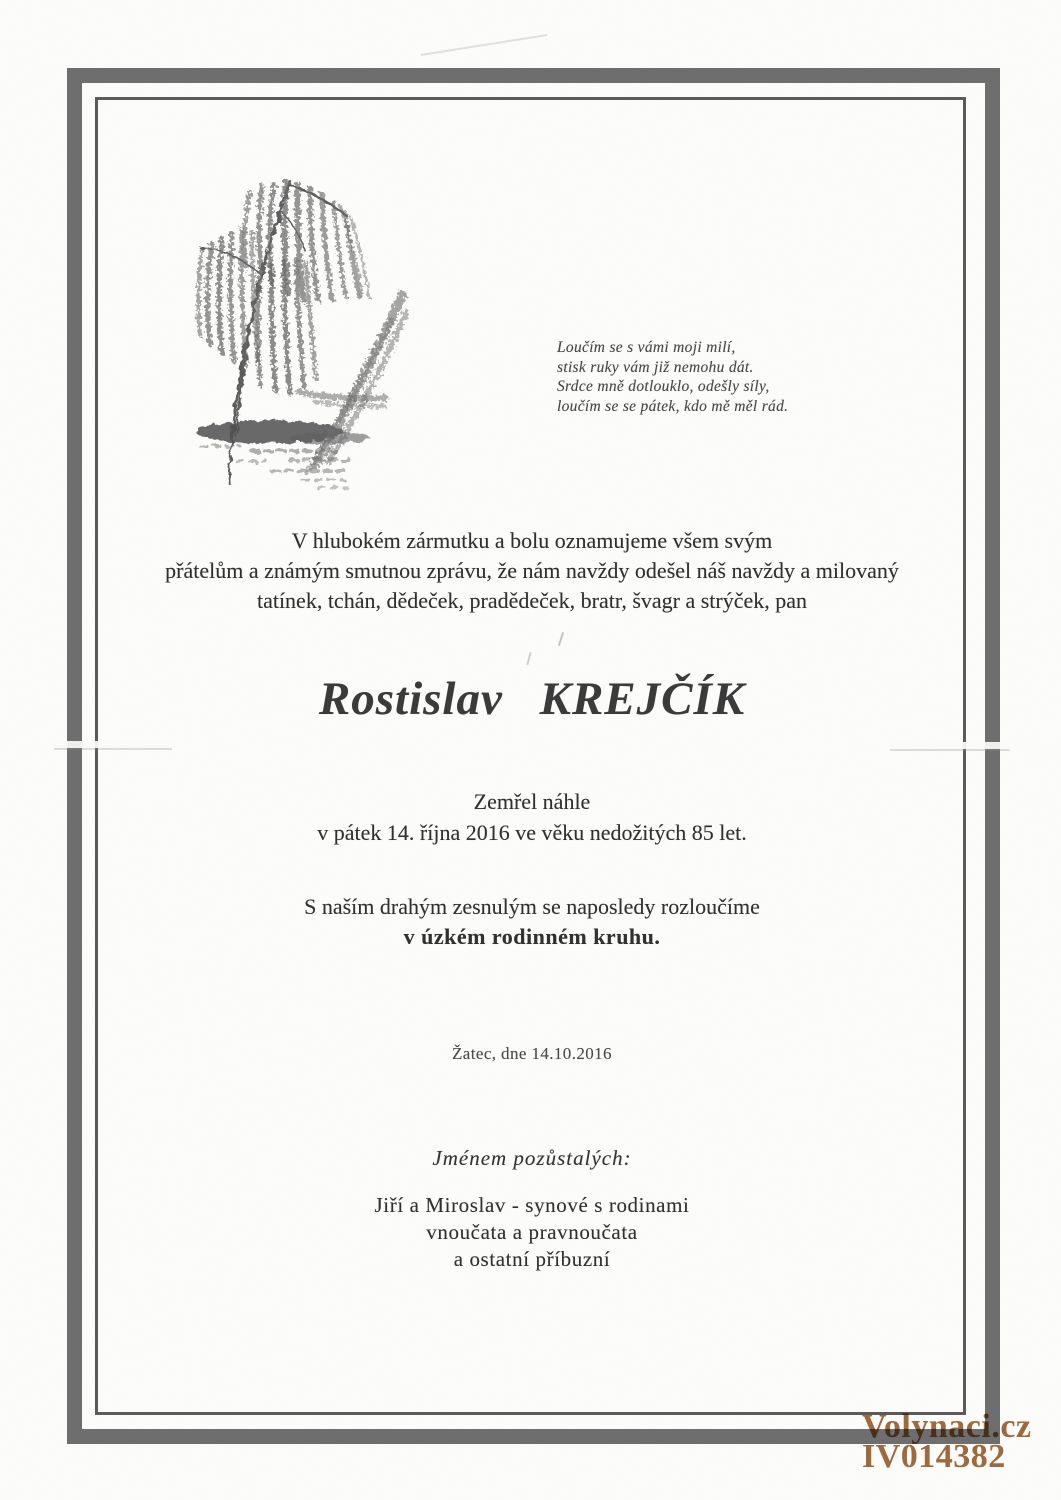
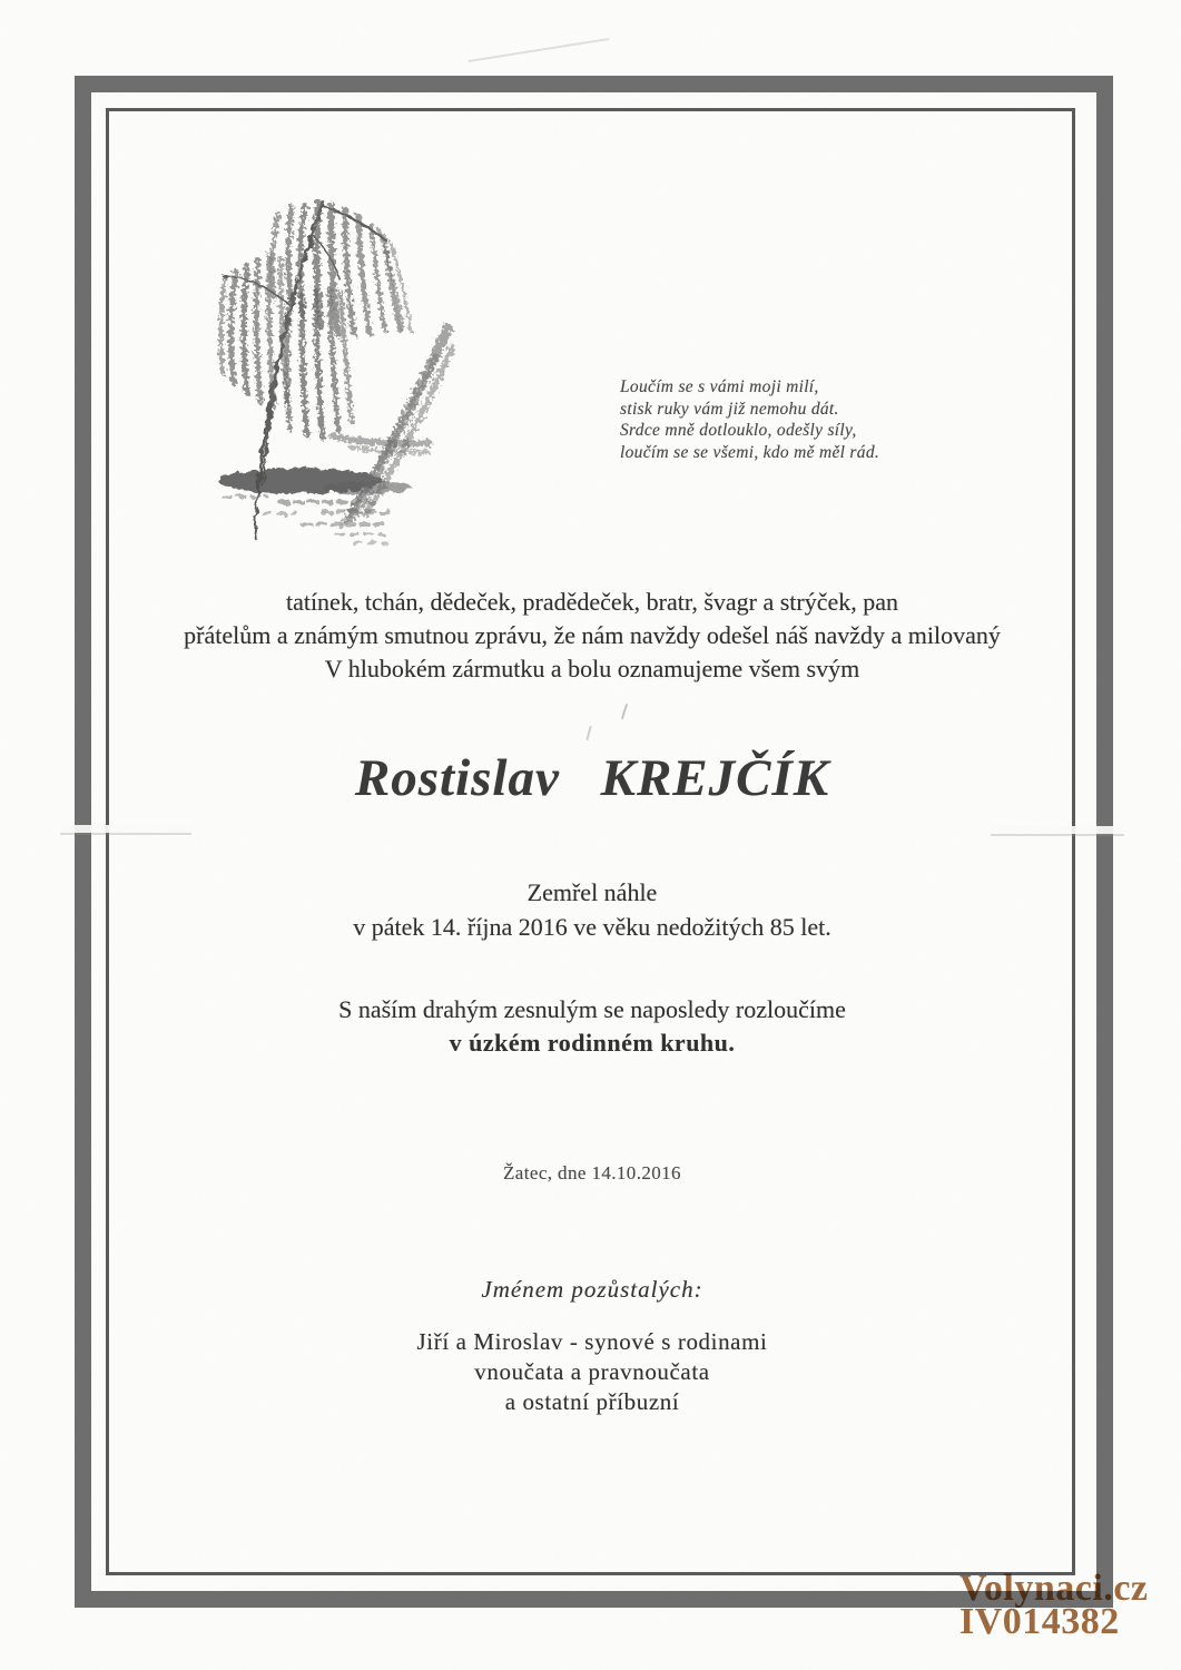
  Loučím se s vámi moji milí,
  stisk ruky vám již nemohu dát.
  Srdce mně dotlouklo, odešly síly,
- loučím se se pátek, kdo mě měl rád.
+ loučím se se všemi, kdo mě měl rád.
- V hlubokém zármutku a bolu oznamujeme všem svým
+ tatínek, tchán, dědeček, pradědeček, bratr, švagr a strýček, pan
  přátelům a známým smutnou zprávu, že nám navždy odešel náš navždy a milovaný
- tatínek, tchán, dědeček, pradědeček, bratr, švagr a strýček, pan
+ V hlubokém zármutku a bolu oznamujeme všem svým
  Rostislav KREJČÍK
  Zemřel náhle
  v pátek 14. října 2016 ve věku nedožitých 85 let.
  S naším drahým zesnulým se naposledy rozloučíme
  v úzkém rodinném kruhu.
  Žatec, dne 14.10.2016
  Jménem pozůstalých:
  Jiří a Miroslav - synové s rodinami
  vnoučata a pravnoučata
  a ostatní příbuzní
  Volynaci.cz
  IV014382
